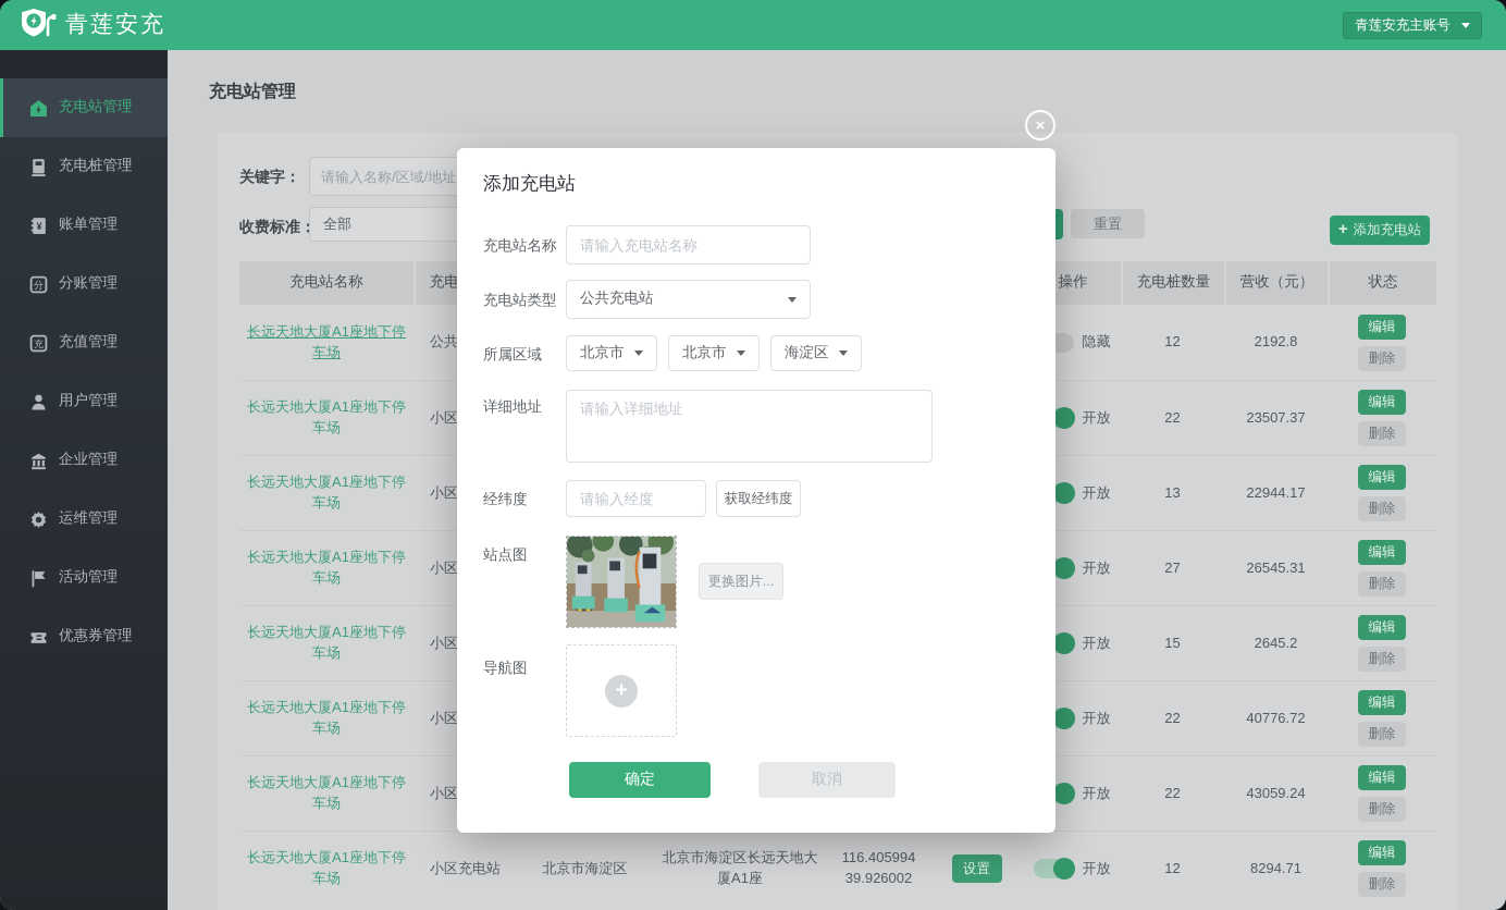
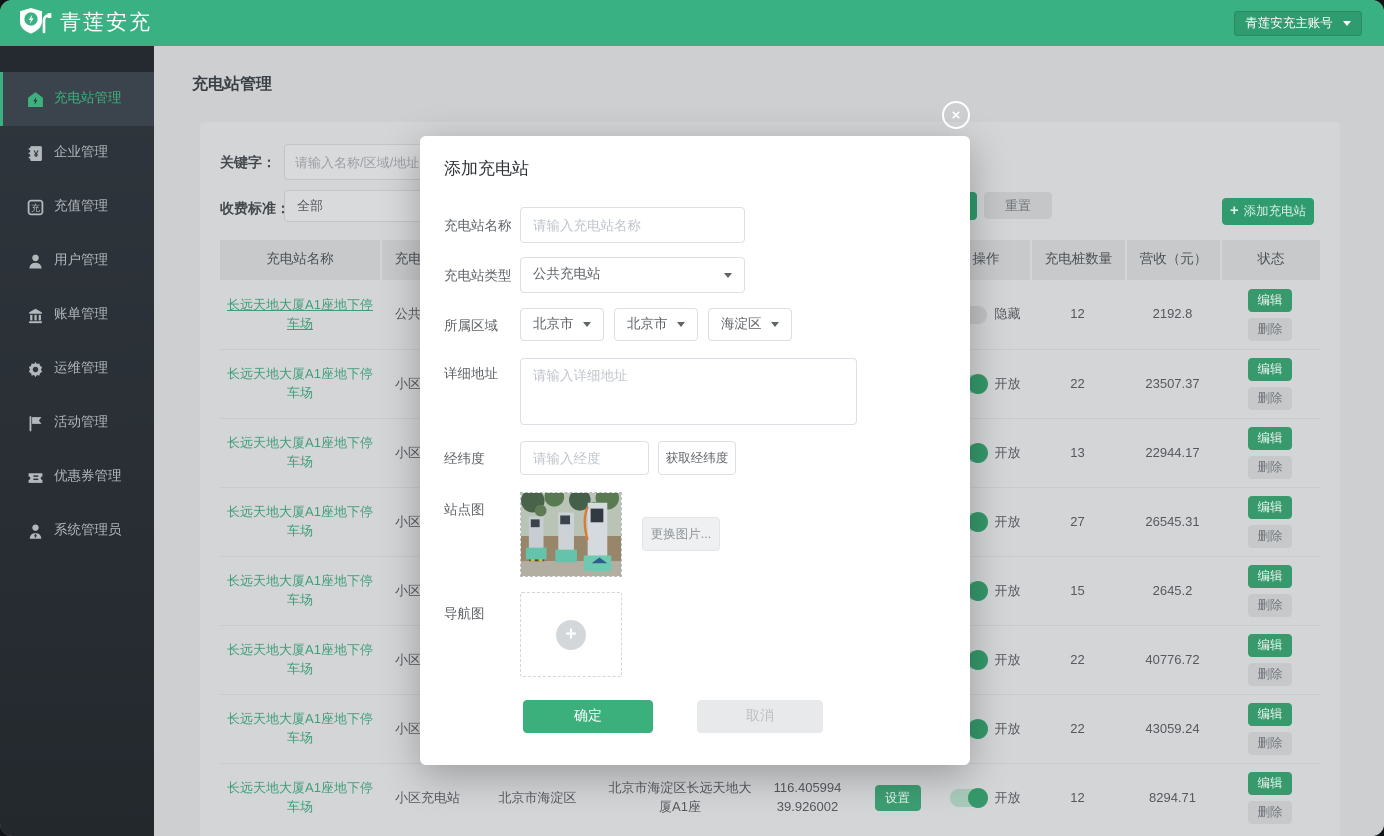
  青莲安充
  青莲安充主账号
  充电站管理
- 充电桩管理
  ¥
- 账单管理
+ 企业管理
- 分
- 分账管理
  充
  充值管理
  用户管理
- 企业管理
+ 账单管理
  运维管理
  活动管理
  优惠券管理
+ 系统管理员
  充电站管理
  关键字：
  请输入名称/区域/地址
  收费标准：
  全部
  重置
  +
  添加充电站
  充电站名称
  操作
  充电桩数量
  营收（元）
  状态
  长远天地大厦A1座地下停车场
  隐藏
  12
  2192.8
  编辑
  删除
  长远天地大厦A1座地下停车场
  开放
  22
  23507.37
  编辑
  删除
  长远天地大厦A1座地下停车场
  开放
  13
  22944.17
  编辑
  删除
  长远天地大厦A1座地下停车场
  开放
  27
  26545.31
  编辑
  删除
  长远天地大厦A1座地下停车场
  开放
  15
  2645.2
  编辑
  删除
  长远天地大厦A1座地下停车场
  开放
  22
  40776.72
  编辑
  删除
  长远天地大厦A1座地下停车场
  开放
  22
  43059.24
  编辑
  删除
  长远天地大厦A1座地下停车场
  小区充电站
  北京市海淀区
  北京市海淀区长远天地大厦A1座
  116.405994
  39.926002
  设置
  开放
  12
  8294.71
  编辑
  删除
  ×
  添加充电站
  充电站名称
  请输入充电站名称
  充电站类型
  公共充电站
  所属区域
  北京市
  北京市
  海淀区
  详细地址
  请输入详细地址
  经纬度
  请输入经度
  获取经纬度
  站点图
  更换图片...
  导航图
  +
  确定
  取消
